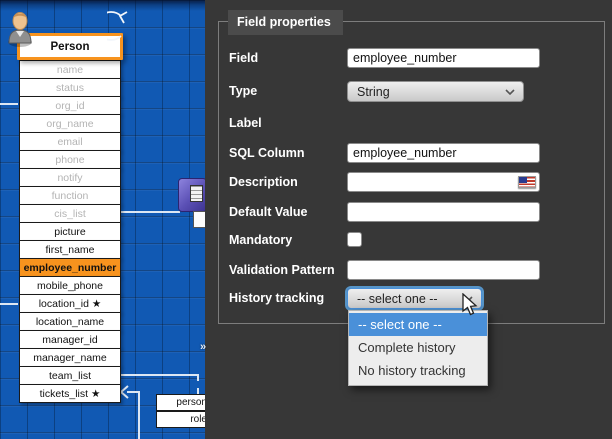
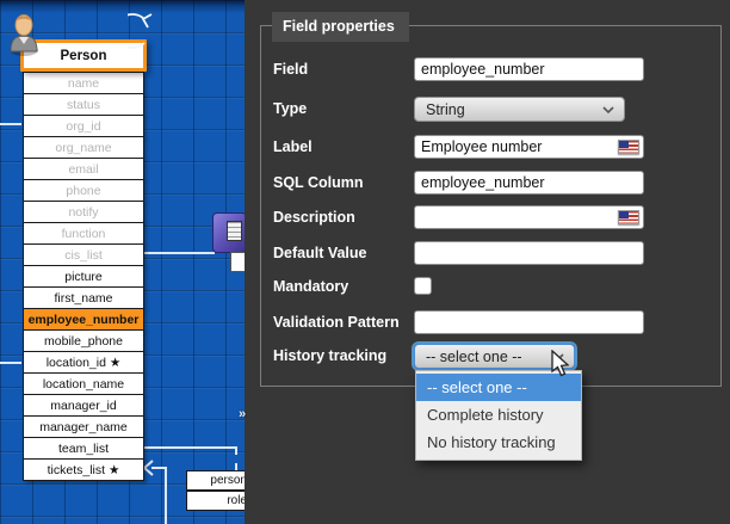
  Person
  name
  status
  org_id
  org_name
  email
  phone
  notify
  function
  cis_list
  picture
  first_name
  employee_number
  mobile_phone
  location_id ★
  location_name
  manager_id
  manager_name
  team_list
  tickets_list ★
  perso
  rol
  »
  Field properties
  Field
  employee_number
  Type
  String
  Label
+ Employee number
  SQL Column
  employee_number
  Description
  Default Value
  Mandatory
  Validation Pattern
  History tracking
  -- select one --
  -- select one --
  Complete history
  No history tracking
